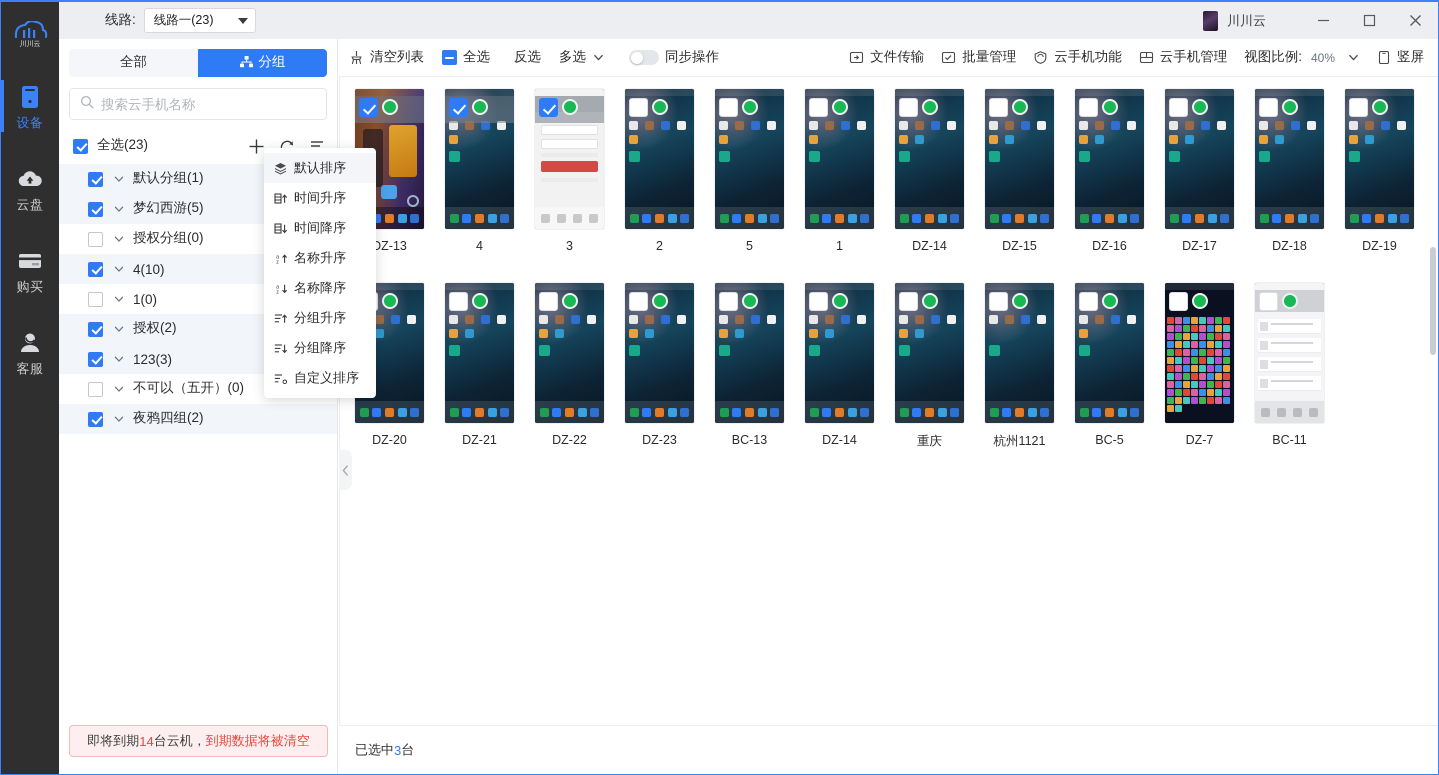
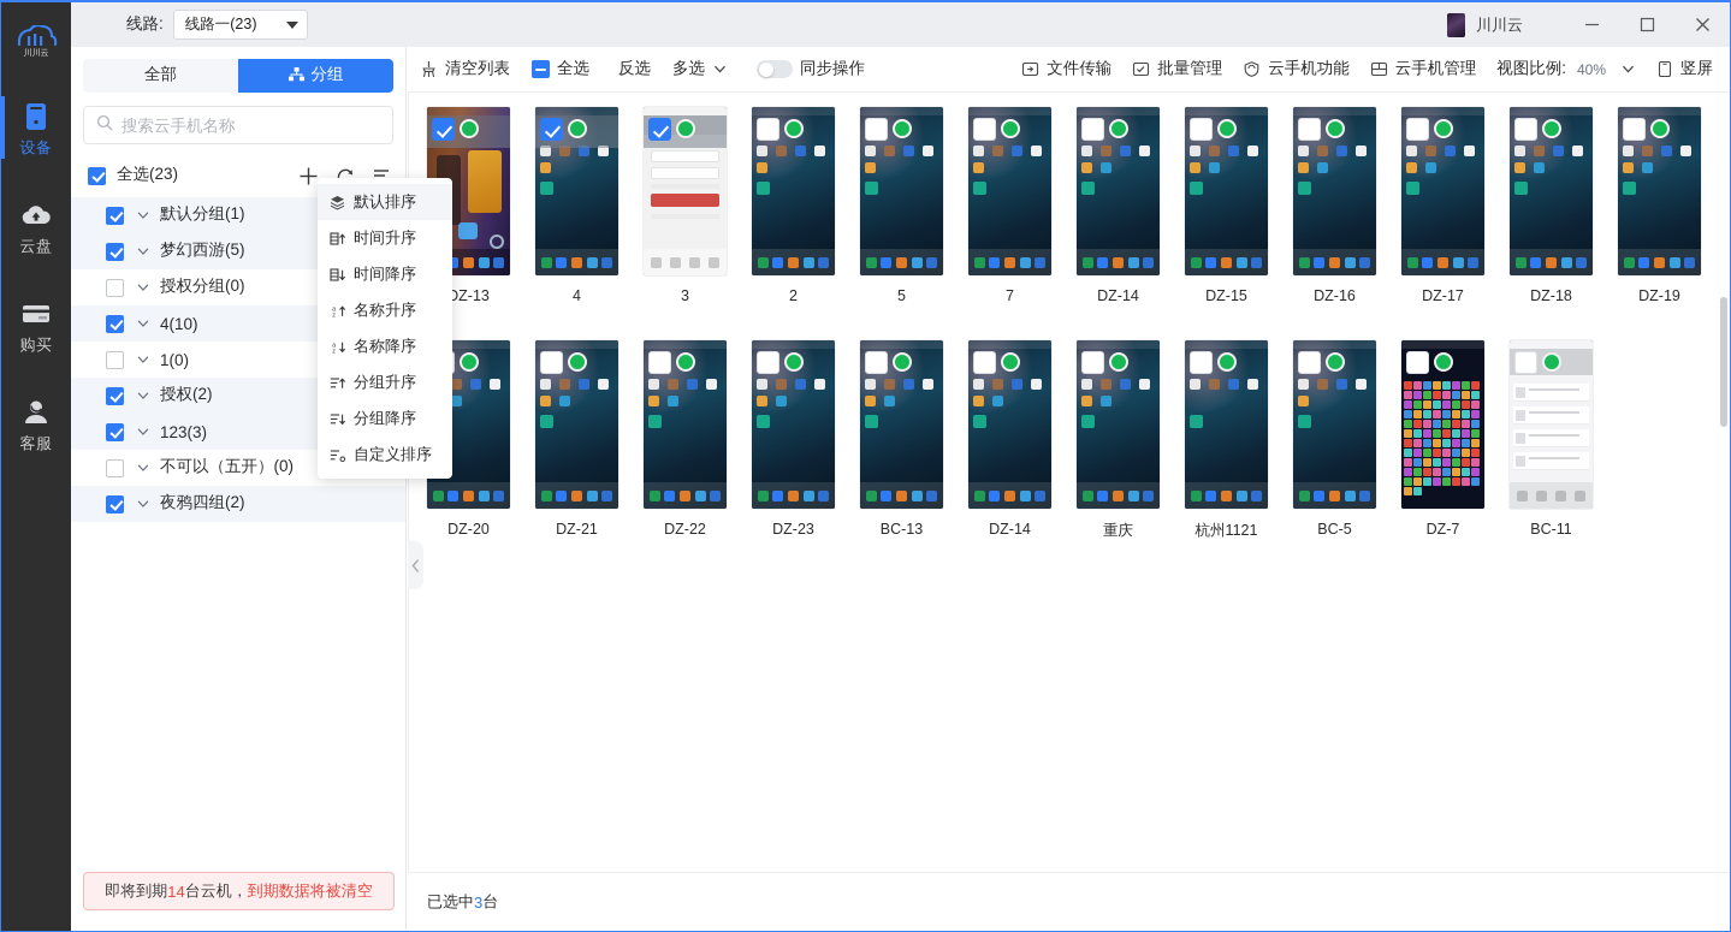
  设备
  云盘
  购买
  客服
  线路:
  线路一(23)
  川川云
  全部
  分组
  搜索云手机名称
  全选(23)
  默认分组(1)
  梦幻西游(5)
  授权分组(0)
  4(10)
  1(0)
  授权(2)
  123(3)
  不可以（五开）(0)
  夜鸦四组(2)
  即将到期
  14
  台云机，
  到期数据将被清空
  默认排序
  时间升序
  时间降序
  名称升序
  名称降序
  分组升序
  分组降序
  自定义排序
  清空列表
  全选
  反选
  多选
  同步操作
  文件传输
  批量管理
  云手机功能
  云手机管理
  视图比例:
  40%
  竖屏
  DZ-13
  4
  3
  2
  5
- 1
+ 7
  DZ-14
  DZ-15
  DZ-16
  DZ-17
  DZ-18
  DZ-19
  DZ-20
  DZ-21
  DZ-22
  DZ-23
  BC-13
  DZ-14
  重庆
  杭州1121
  BC-5
  DZ-7
  BC-11
  已选中
  3
  台
